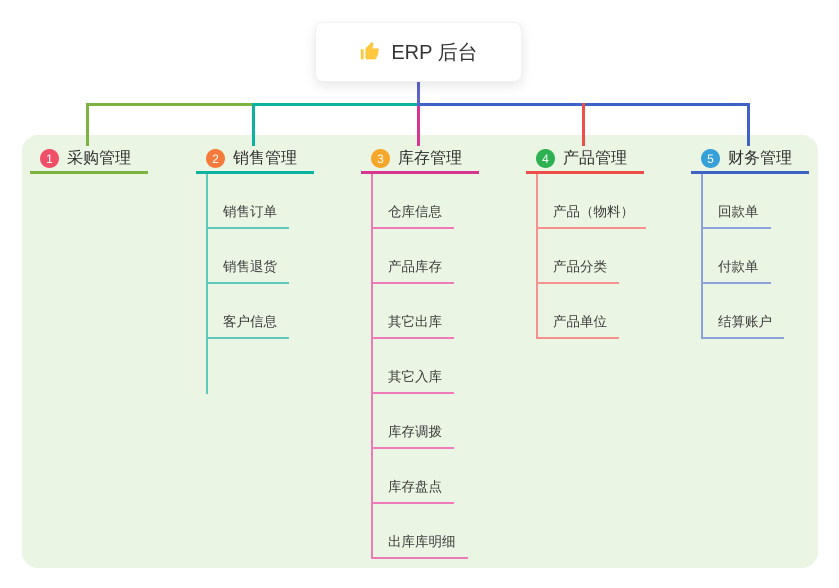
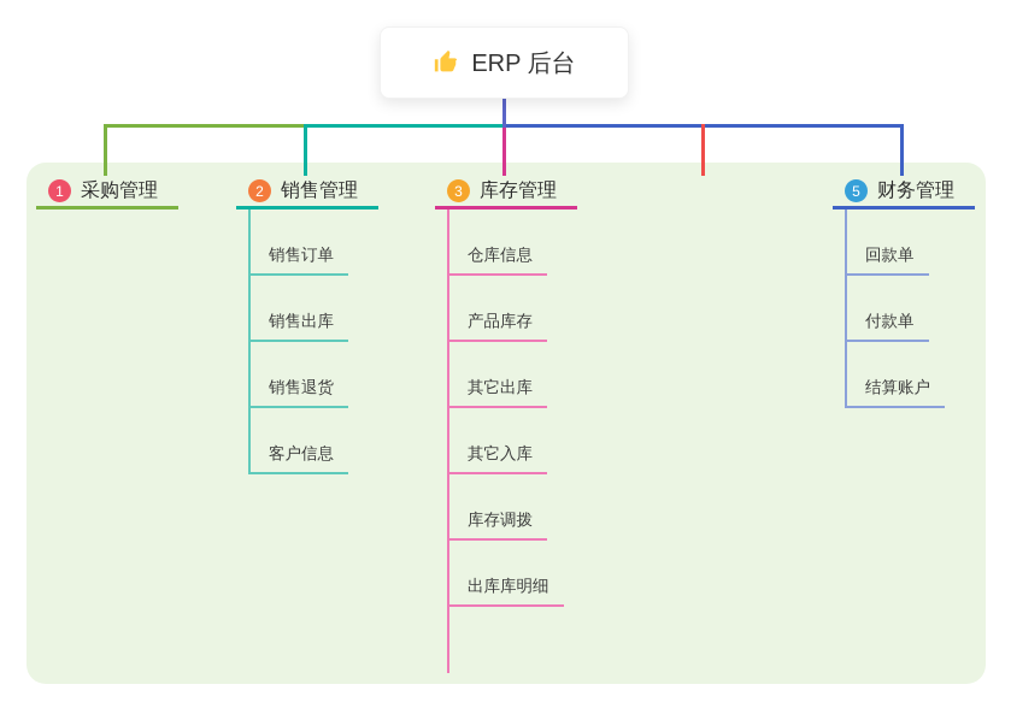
  ERP 后台
  1
  采购管理
  2
  销售管理
  销售订单
+ 销售出库
  销售退货
  客户信息
  3
  库存管理
  仓库信息
  产品库存
  其它出库
  其它入库
  库存调拨
- 库存盘点
  出库库明细
- 4
- 产品管理
- 产品（物料）
- 产品分类
- 产品单位
  5
  财务管理
  回款单
  付款单
  结算账户
